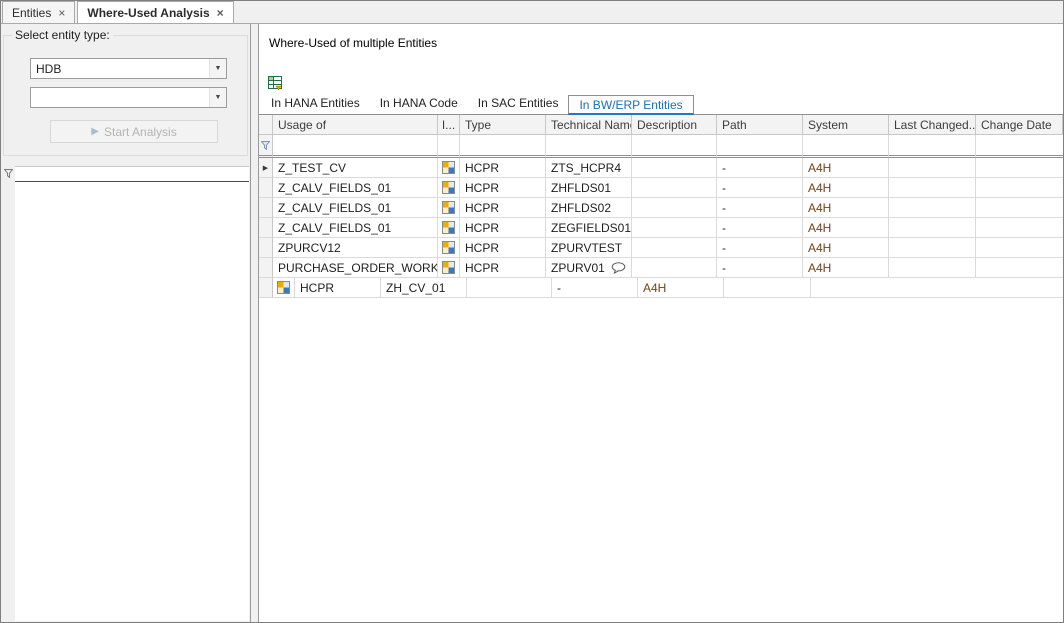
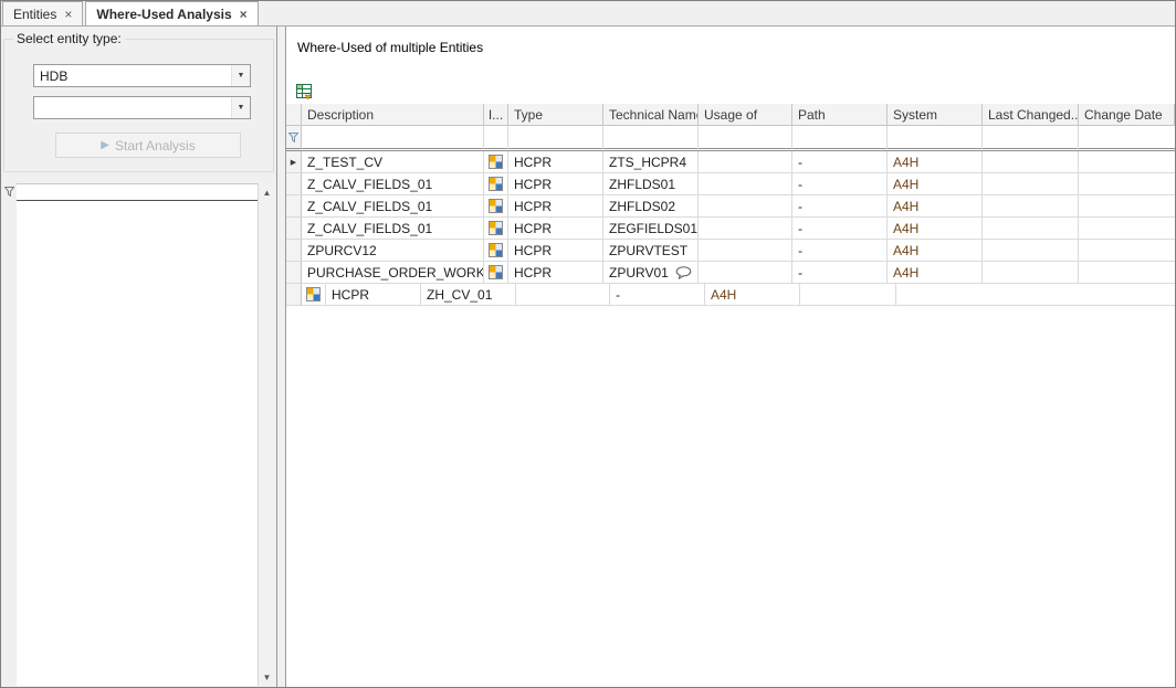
  Entities
  ×
  Where-Used Analysis
  ×
  Select entity type:
  HDB
  ▶
  Start Analysis
+ ▲
+ ▼
  Where-Used of multiple Entities
- In HANA Entities
- In HANA Code
- In SAC Entities
- In BW/ERP Entities
- Usage of
+ Description
  I...
  Type
  Technical Nam
- Description
+ Usage of
  Path
  System
  Last Changed..
  Change Date
  Z_TEST_CV
  HCPR
  ZTS_HCPR4
  -
  A4H
  Z_CALV_FIELDS_01
  HCPR
  ZHFLDS01
  -
  A4H
  Z_CALV_FIELDS_01
  HCPR
  ZHFLDS02
  -
  A4H
  Z_CALV_FIELDS_01
  HCPR
  ZEGFIELDS01
  -
  A4H
  ZPURCV12
  HCPR
  ZPURVTEST
  -
  A4H
  PURCHASE_ORDER_WORK
  HCPR
  ZPURV01
  -
  A4H
  HCPR
  ZH_CV_01
  -
  A4H
